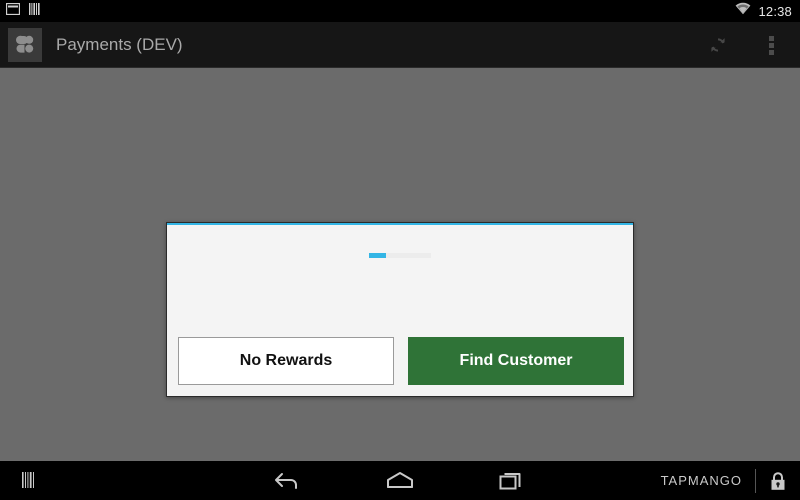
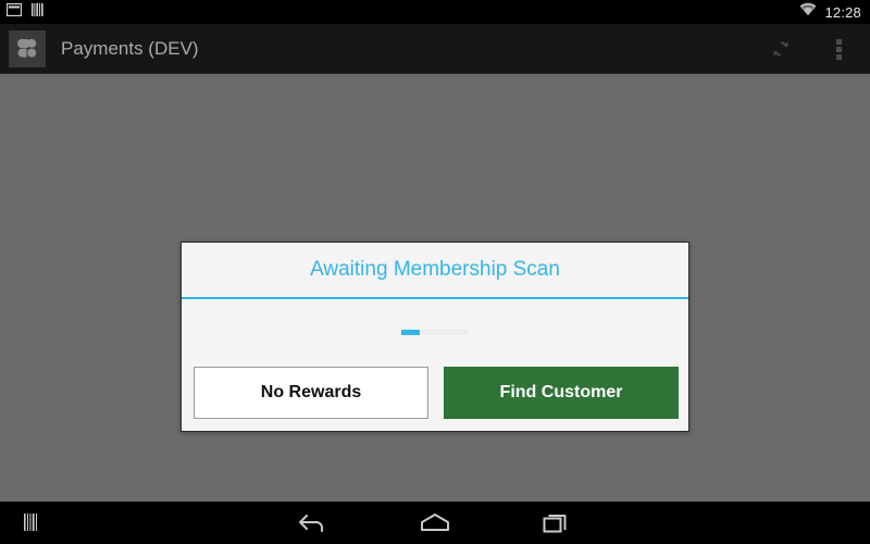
- 12:38
+ 12:28
  Payments (DEV)
+ Awaiting Membership Scan
  No Rewards
  Find Customer
- TAPMANGO
